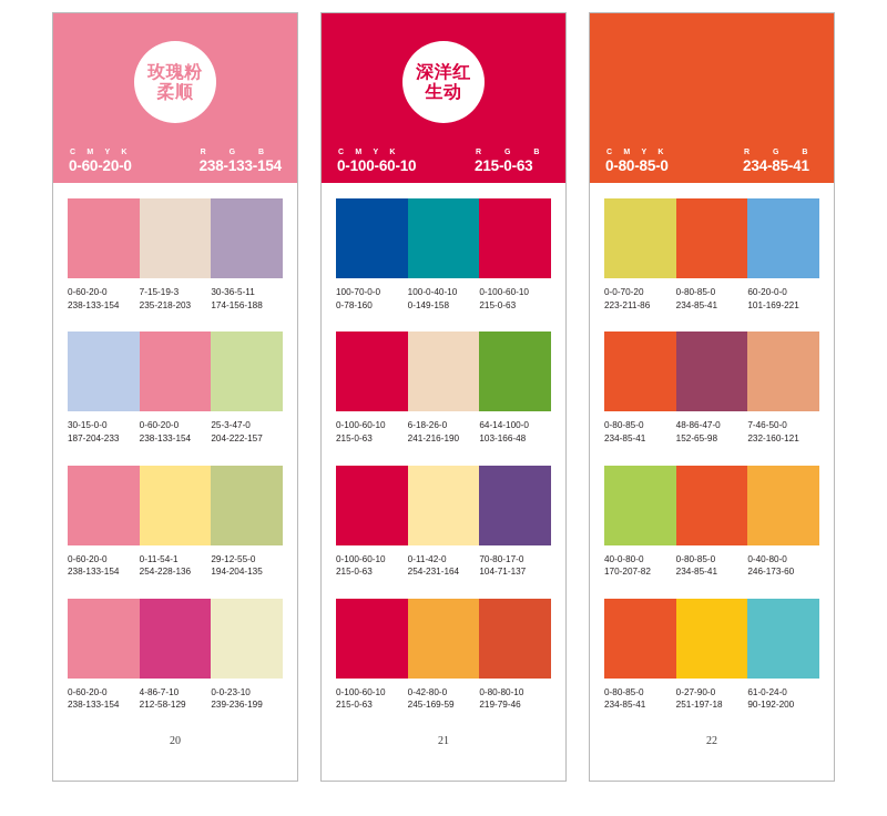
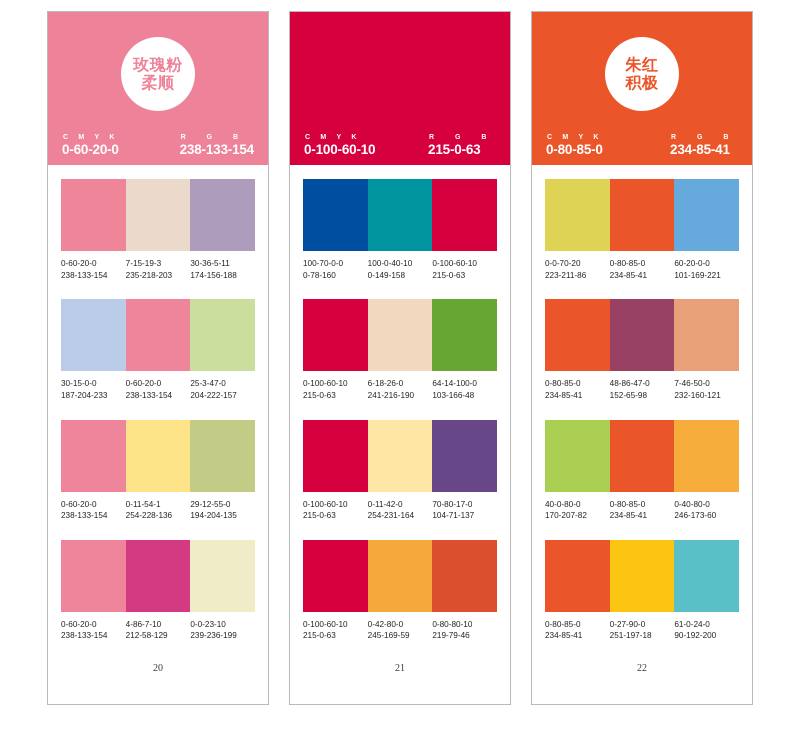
  玫瑰粉
  柔顺
  0-60-20-0
  238-133-154
  0-60-20-0
  238-133-154
  7-15-19-3
  235-218-203
  30-36-5-11
  174-156-188
  30-15-0-0
  187-204-233
  0-60-20-0
  238-133-154
  25-3-47-0
  204-222-157
  0-60-20-0
  238-133-154
  0-11-54-1
  254-228-136
  29-12-55-0
  194-204-135
  0-60-20-0
  238-133-154
  4-86-7-10
  212-58-129
  0-0-23-10
  239-236-199
  20
- 深洋红
- 生动
  0-100-60-10
  215-0-63
  100-70-0-0
  0-78-160
  100-0-40-10
  0-149-158
  0-100-60-10
  215-0-63
  0-100-60-10
  215-0-63
  6-18-26-0
  241-216-190
  64-14-100-0
  103-166-48
  0-100-60-10
  215-0-63
  0-11-42-0
  254-231-164
  70-80-17-0
  104-71-137
  0-100-60-10
  215-0-63
  0-42-80-0
  245-169-59
  0-80-80-10
  219-79-46
  21
+ 朱红
+ 积极
  0-80-85-0
  234-85-41
  0-0-70-20
  223-211-86
  0-80-85-0
  234-85-41
  60-20-0-0
  101-169-221
  0-80-85-0
  234-85-41
  48-86-47-0
  152-65-98
  7-46-50-0
  232-160-121
  40-0-80-0
  170-207-82
  0-80-85-0
  234-85-41
  0-40-80-0
  246-173-60
  0-80-85-0
  234-85-41
  0-27-90-0
  251-197-18
  61-0-24-0
  90-192-200
  22
